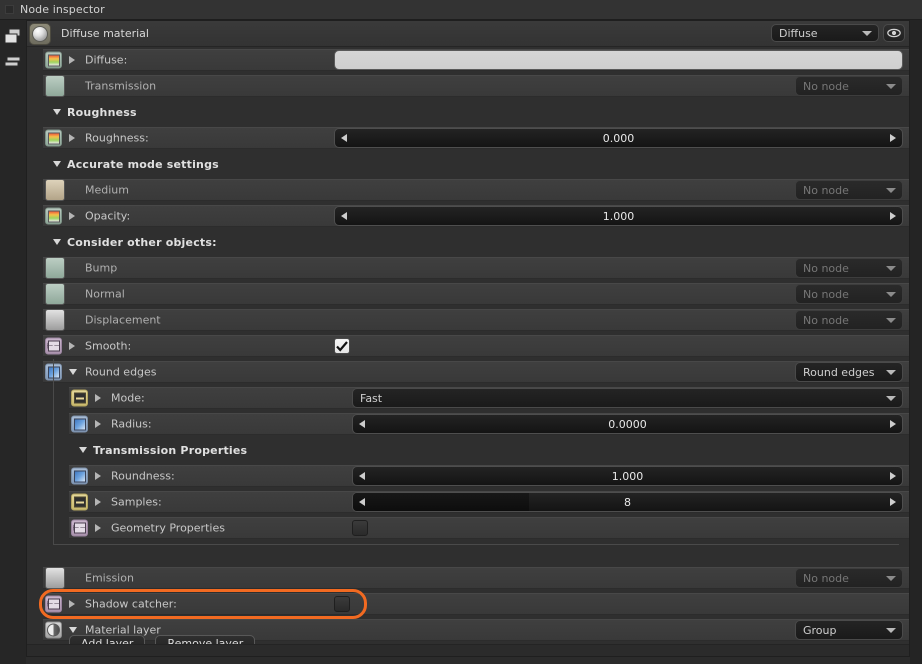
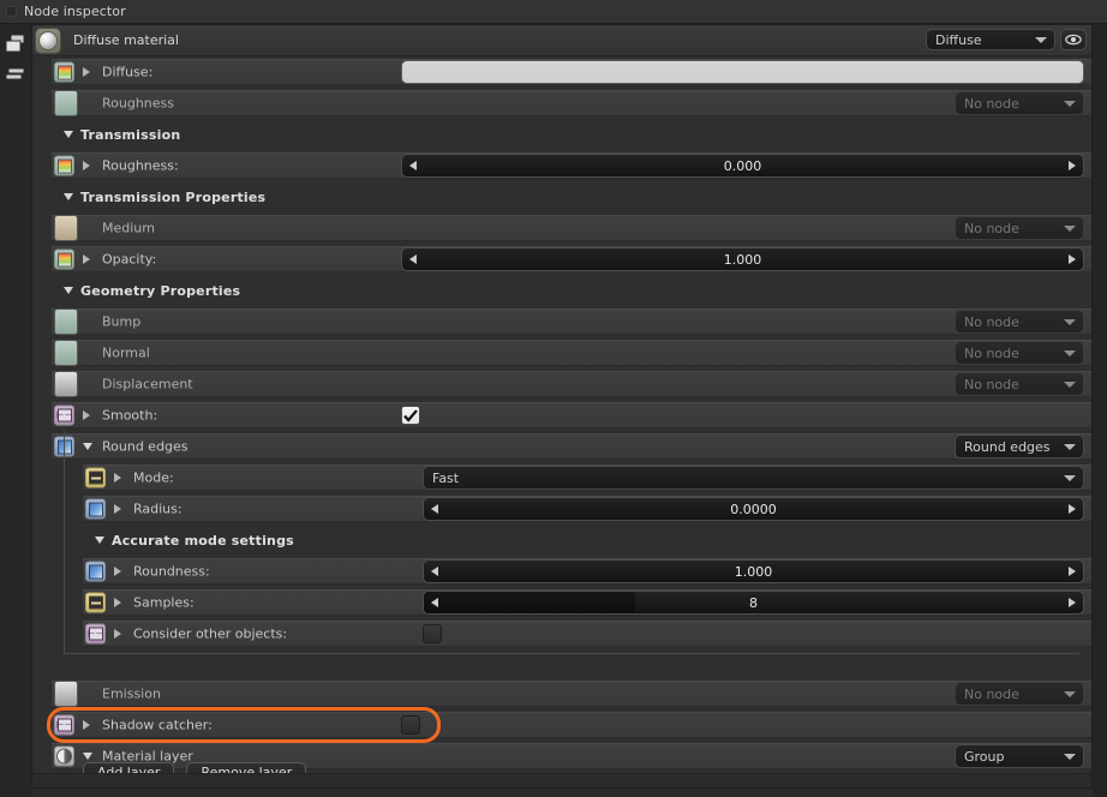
  Node inspector
  Diffuse material
  Diffuse
  Diffuse:
- Transmission
+ Roughness
  No node
- Roughness
+ Transmission
  Roughness:
  0.000
- Accurate mode settings
+ Transmission Properties
  Medium
  No node
  Opacity:
  1.000
- Consider other objects:
+ Geometry Properties
  Bump
  No node
  Normal
  No node
  Displacement
  No node
  ⊢⊣
  Smooth:
  Round edges
  Round edges
  Mode:
  Fast
  Radius:
  0.0000
- Transmission Properties
+ Accurate mode settings
  Roundness:
  1.000
  Samples:
  8
  ⊢⊣
- Geometry Properties
+ Consider other objects:
  Emission
  No node
  ⊢⊣
  Shadow catcher:
  Material layer
  Group
